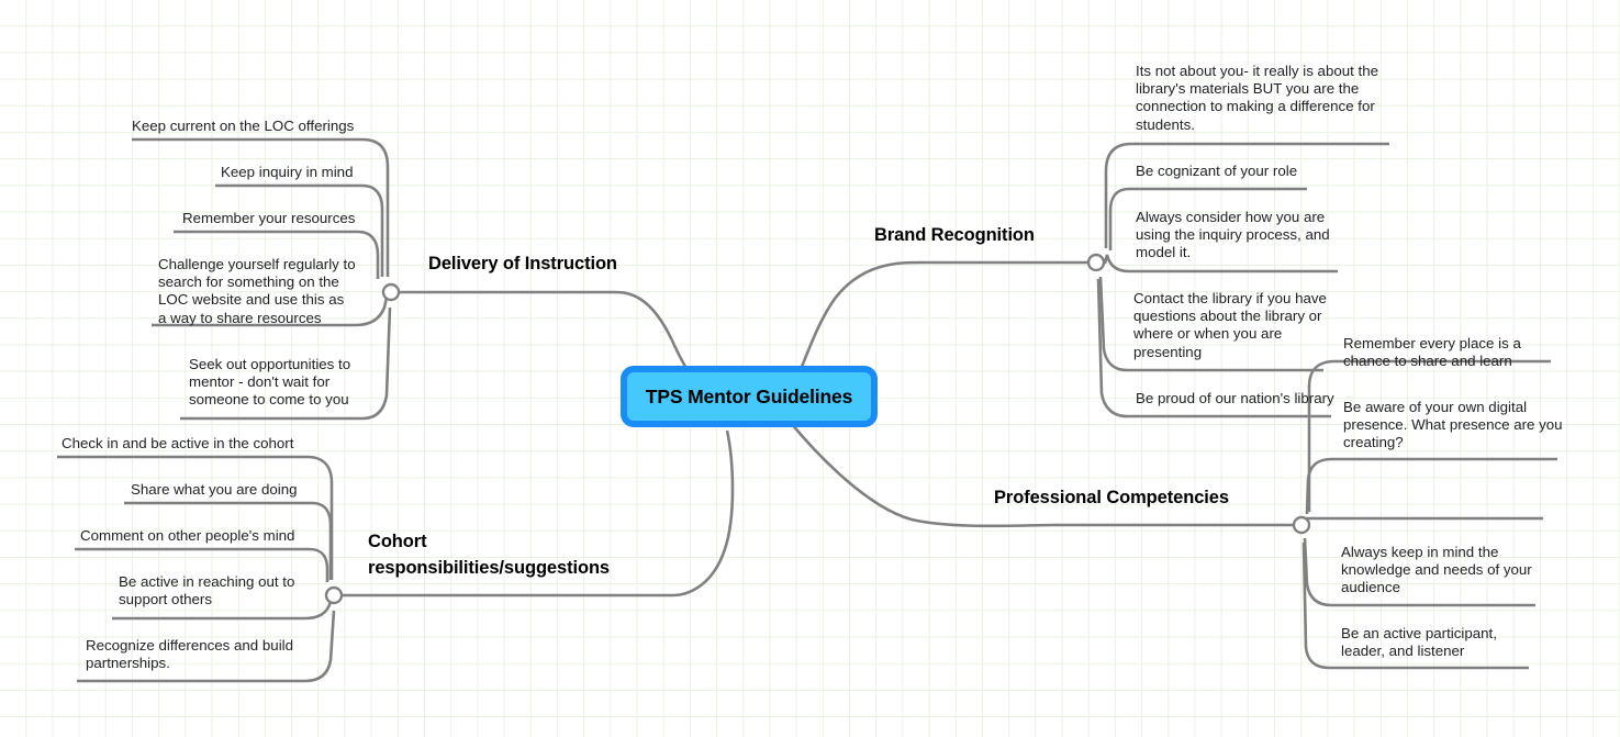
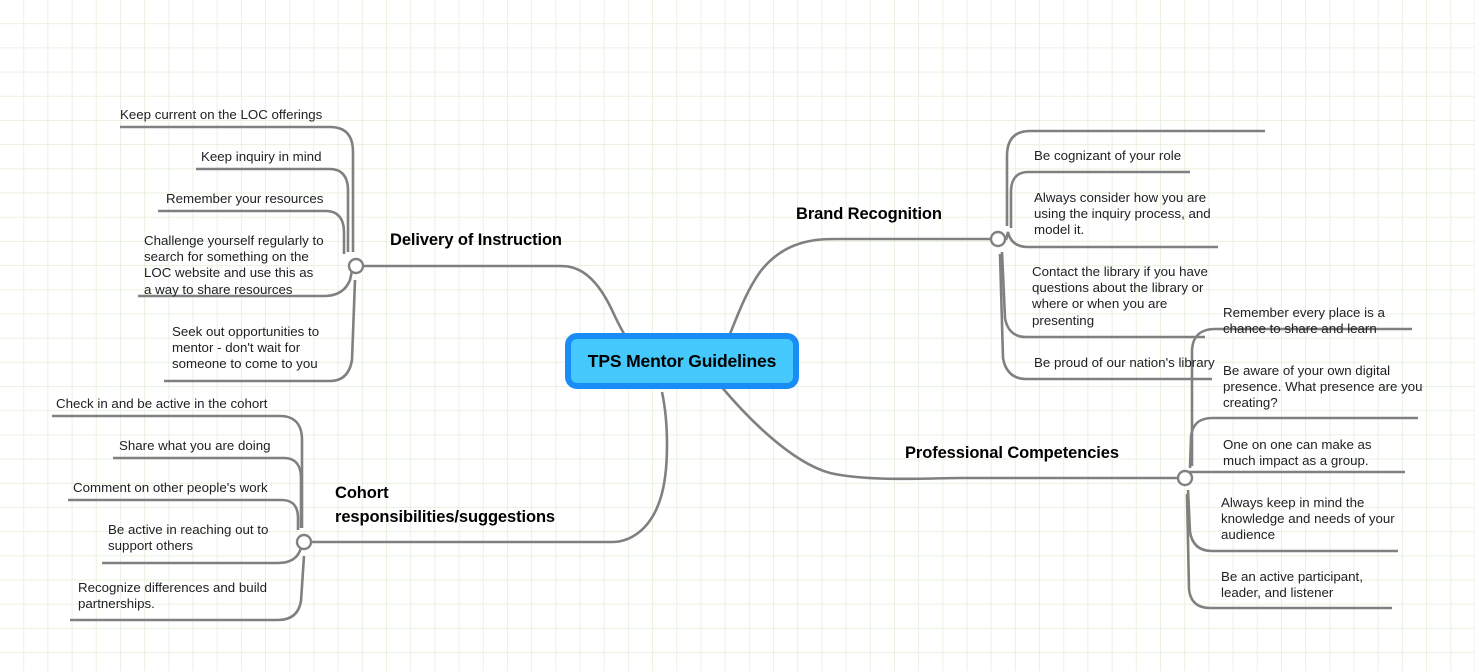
  TPS Mentor Guidelines
  Delivery of Instruction
  Cohort
  responsibilities/suggestions
  Brand Recognition
  Professional Competencies
  Keep current on the LOC offerings
  Keep inquiry in mind
  Remember your resources
  Challenge yourself regularly to
  search for something on the
  LOC website and use this as
  a way to share resources
  Seek out opportunities to
  mentor - don't wait for
  someone to come to you
  Check in and be active in the cohort
  Share what you are doing
- Comment on other people's mind
+ Comment on other people's work
  Be active in reaching out to
  support others
  Recognize differences and build
  partnerships.
- Its not about you- it really is about the
- library's materials BUT you are the
- connection to making a difference for
- students.
  Be cognizant of your role
  Always consider how you are
  using the inquiry process, and
  model it.
  Contact the library if you have
  questions about the library or
  where or when you are
  presenting
  Be proud of our nation's library
  Remember every place is a
  chance to share and learn
  Be aware of your own digital
  presence. What presence are you
  creating?
+ One on one can make as
+ much impact as a group.
  Always keep in mind the
  knowledge and needs of your
  audience
  Be an active participant,
  leader, and listener
